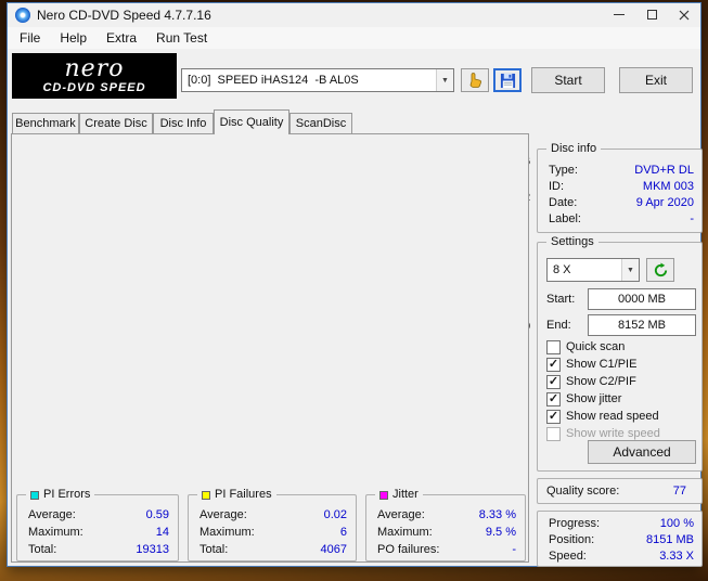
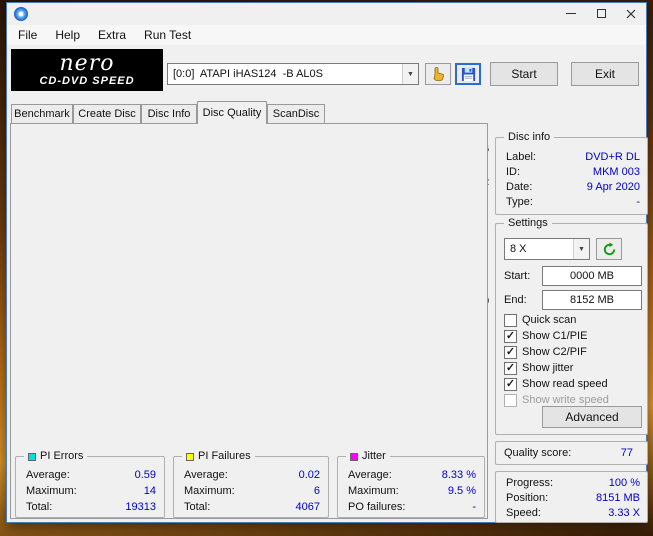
- Nero CD-DVD Speed 4.7.7.16
  File
  Help
  Extra
  Run Test
  nero
  CD-DVD SPEED
- [0:0] SPEED iHAS124 -B AL0S
+ [0:0] ATAPI iHAS124 -B AL0S
  Start
  Exit
  Benchmark
  Create Disc
  Disc Info
  Disc Quality
  ScanDisc
  PI Errors
  Average:
  0.59
  Maximum:
  14
  Total:
  19313
  PI Failures
  Average:
  0.02
  Maximum:
  6
  Total:
  4067
  Jitter
  Average:
  8.33 %
  Maximum:
  9.5 %
  PO failures:
  -
  Disc info
- Type:
+ Label:
  DVD+R DL
  ID:
  MKM 003
  Date:
  9 Apr 2020
- Label:
+ Type:
  -
  Settings
  8 X
  Start:
  0000 MB
  End:
  8152 MB
  Quick scan
  ✓
  Show C1/PIE
  ✓
  Show C2/PIF
  ✓
  Show jitter
  ✓
  Show read speed
  Show write speed
  Advanced
  Quality score:
  77
  Progress:
  100 %
  Position:
  8151 MB
  Speed:
  3.33 X
